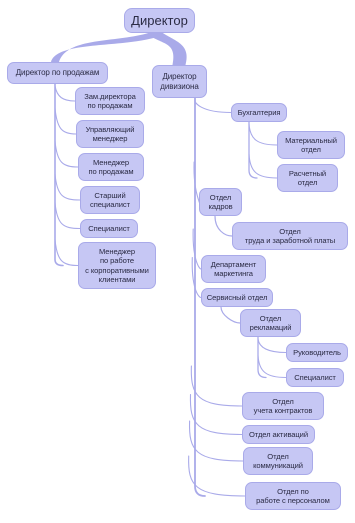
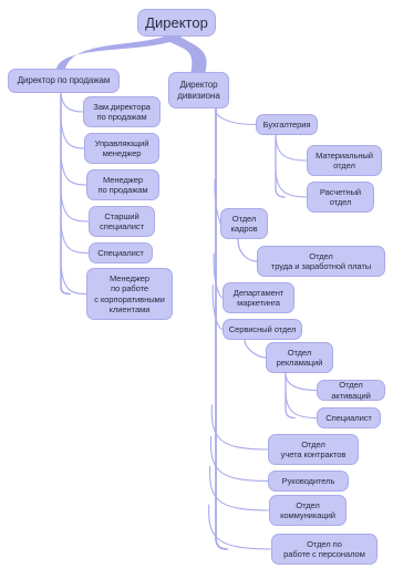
  Директор
  Директор по продажам
  Директор
  дивизиона
  Зам.директора
  по продажам
  Управляющий
  менеджер
  Менеджер
  по продажам
  Старший
  специалист
  Специалист
  Менеджер
  по работе
  с корпоративными
  клиентами
  Бухгалтерия
  Материальный
  отдел
  Расчетный
  отдел
  Отдел
  кадров
  Отдел
  труда и заработной платы
  Департамент
  маркетинга
  Сервисный отдел
  Отдел
  рекламаций
- Руководитель
+ Отдел активаций
  Специалист
  Отдел
  учета контрактов
- Отдел активаций
+ Руководитель
  Отдел
  коммуникаций
  Отдел по
  работе с персоналом
